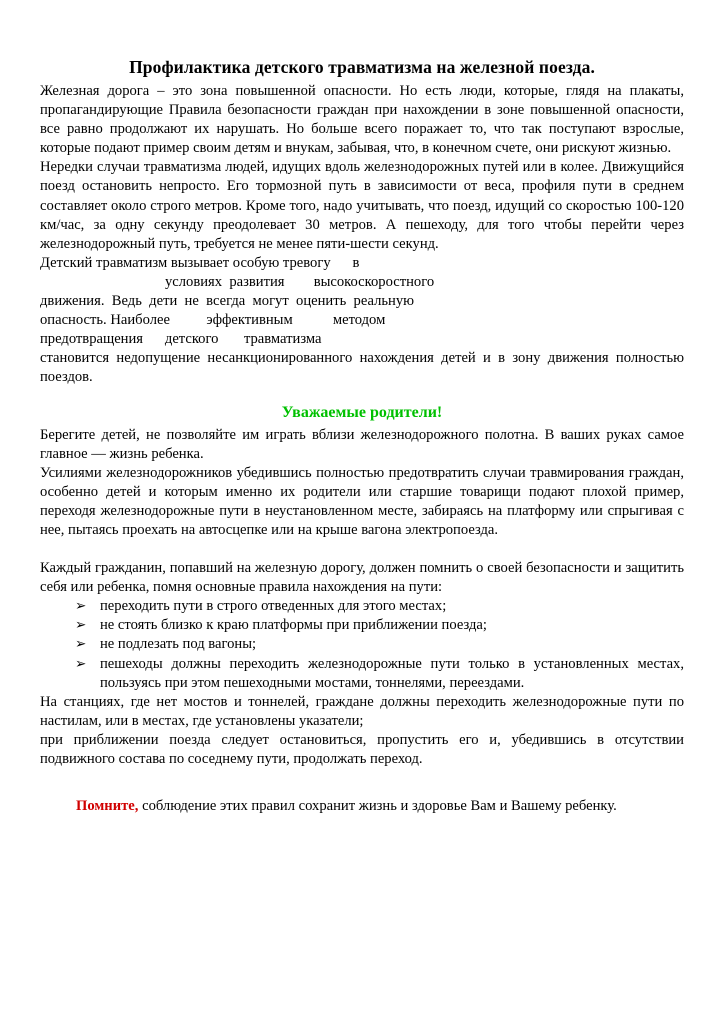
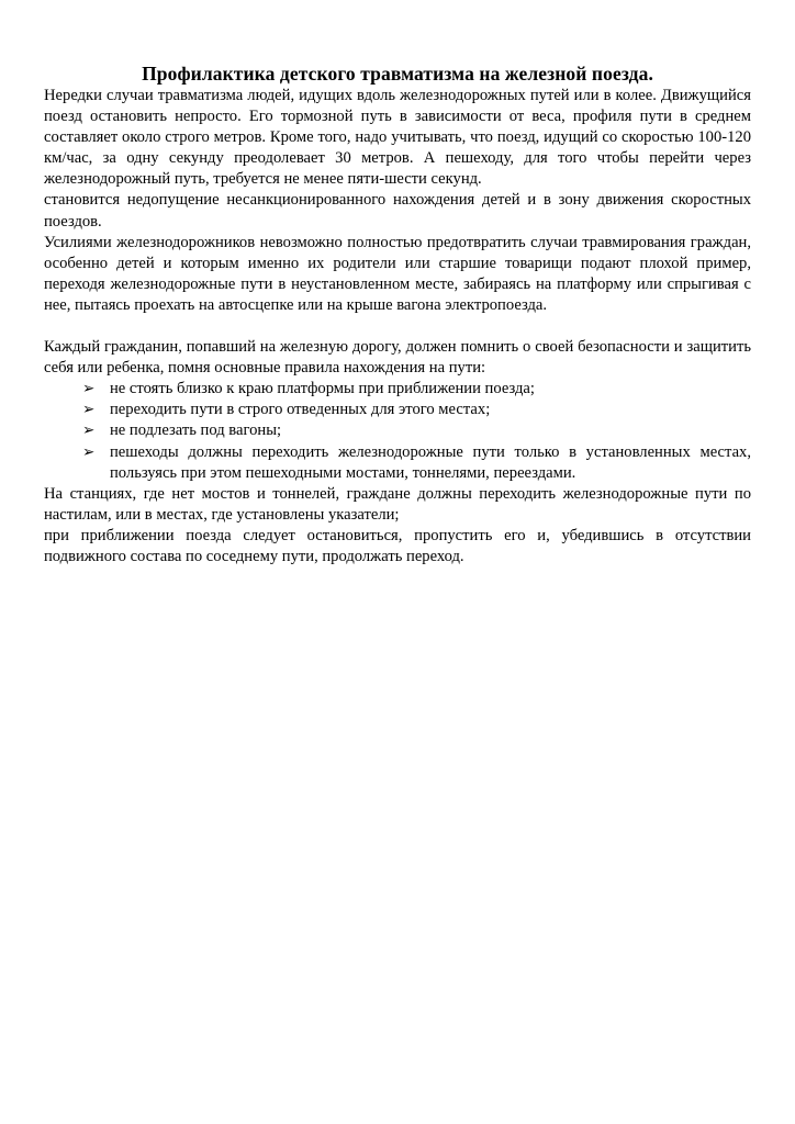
  Профилактика детского травматизма на железной поезда.
- Железная дорога – это зона повышенной опасности. Но есть люди, которые, глядя на плакаты, пропагандирующие Правила безопасности граждан при нахождении в зоне повышенной опасности, все равно продолжают их нарушать. Но больше всего поражает то, что так поступают взрослые, которые подают пример своим детям и внукам, забывая, что, в конечном счете, они рискуют жизнью.
  Нередки случаи травматизма людей, идущих вдоль железнодорожных путей или в колее. Движущийся поезд остановить непросто. Его тормозной путь в зависимости от веса, профиля пути в среднем составляет около строго метров. Кроме того, надо учитывать, что поезд, идущий со скоростью 100-120 км/час, за одну секунду преодолевает 30 метров. А пешеходу, для того чтобы перейти через железнодорожный путь, требуется не менее пяти-шести секунд.
- Детский травматизм вызывает особую тревогу в
- условиях развития высокоскоростного
- движения. Ведь дети не всегда могут оценить реальную
- опасность. Наиболее эффективным методом
- предотвращения детского травматизма
- становится недопущение несанкционированного нахождения детей и в зону движения полностью поездов.
+ становится недопущение несанкционированного нахождения детей и в зону движения скоростных поездов.
- Уважаемые родители!
- Берегите детей, не позволяйте им играть вблизи железнодорожного полотна. В ваших руках самое главное — жизнь ребенка.
- Усилиями железнодорожников убедившись полностью предотвратить случаи травмирования граждан, особенно детей и которым именно их родители или старшие товарищи подают плохой пример, переходя железнодорожные пути в неустановленном месте, забираясь на платформу или спрыгивая с нее, пытаясь проехать на автосцепке или на крыше вагона электропоезда.
+ Усилиями железнодорожников невозможно полностью предотвратить случаи травмирования граждан, особенно детей и которым именно их родители или старшие товарищи подают плохой пример, переходя железнодорожные пути в неустановленном месте, забираясь на платформу или спрыгивая с нее, пытаясь проехать на автосцепке или на крыше вагона электропоезда.
  Каждый гражданин, попавший на железную дорогу, должен помнить о своей безопасности и защитить себя или ребенка, помня основные правила нахождения на пути:
  ➢
- переходить пути в строго отведенных для этого местах;
+ не стоять близко к краю платформы при приближении поезда;
  ➢
- не стоять близко к краю платформы при приближении поезда;
+ переходить пути в строго отведенных для этого местах;
  ➢
  не подлезать под вагоны;
  ➢
  пешеходы должны переходить железнодорожные пути только в установленных местах, пользуясь при этом пешеходными мостами, тоннелями, переездами.
  На станциях, где нет мостов и тоннелей, граждане должны переходить железнодорожные пути по настилам, или в местах, где установлены указатели;
  при приближении поезда следует остановиться, пропустить его и, убедившись в отсутствии подвижного состава по соседнему пути, продолжать переход.
- Помните, соблюдение этих правил сохранит жизнь и здоровье Вам и Вашему ребенку.
